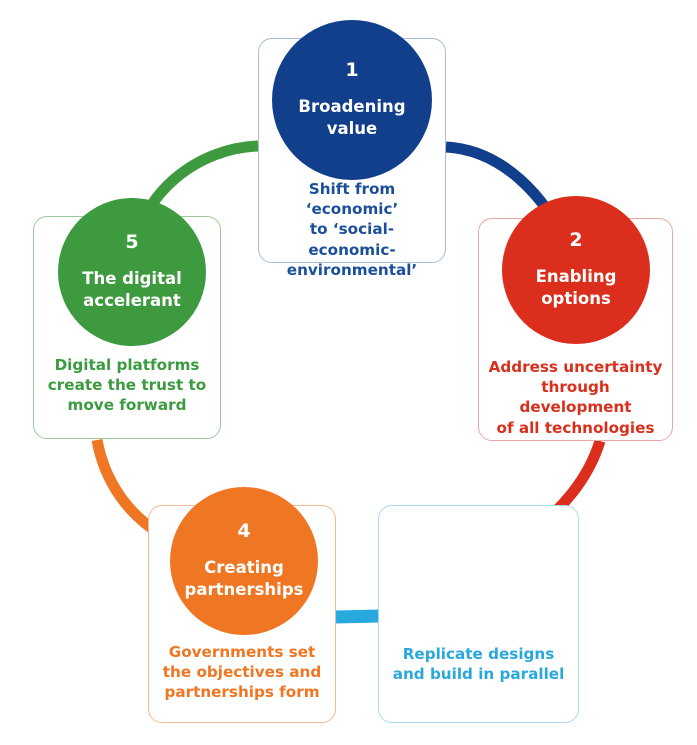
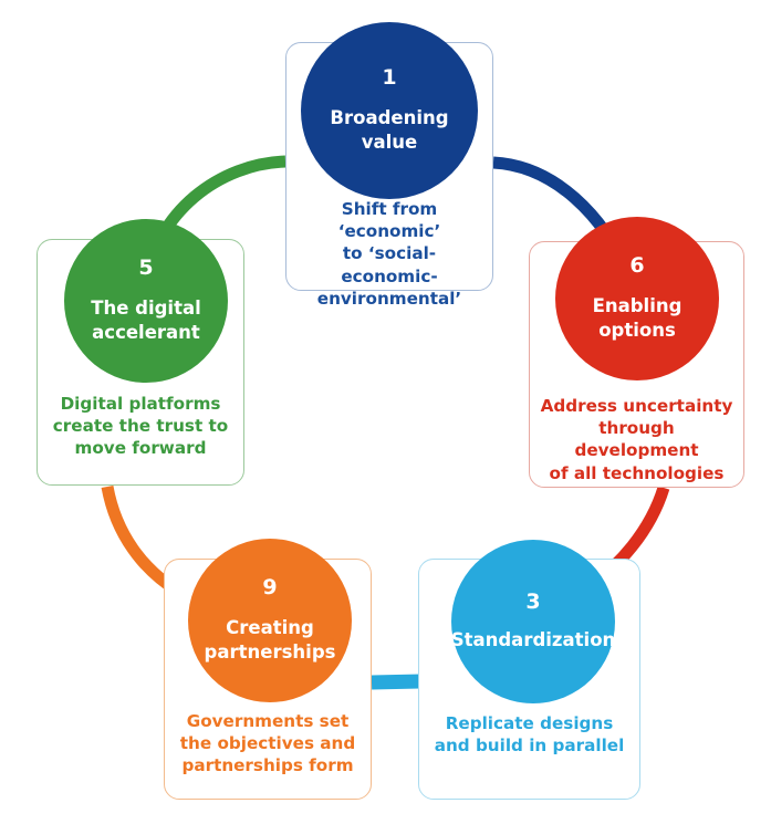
  Shift from ‘economic’
  to ‘social-economic-
  environmental’
  1
  Broadening
  value
  Address uncertainty
  through development
  of all technologies
- 2
+ 6
  Enabling
  options
  Replicate designs
  and build in parallel
+ 3
+ Standardization
  Governments set
  the objectives and
  partnerships form
- 4
+ 9
  Creating
  partnerships
  Digital platforms
  create the trust to
  move forward
  5
  The digital
  accelerant
